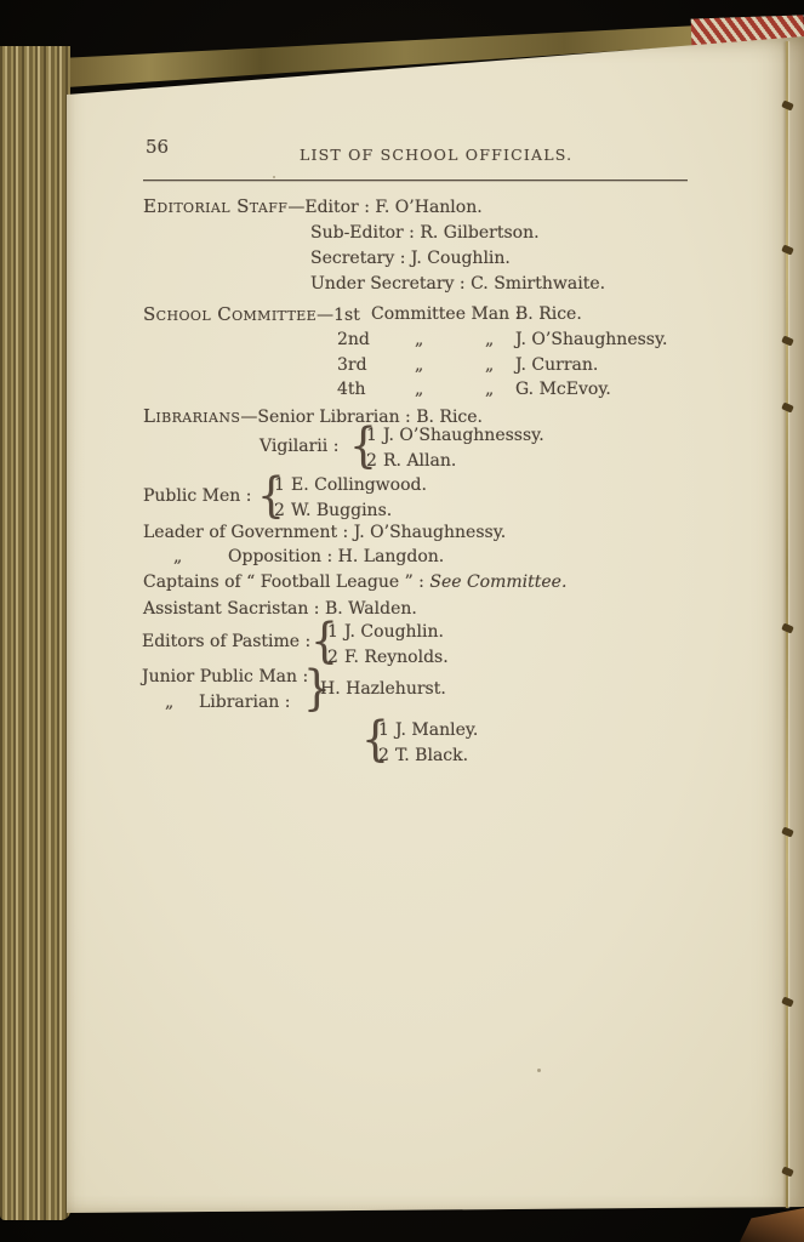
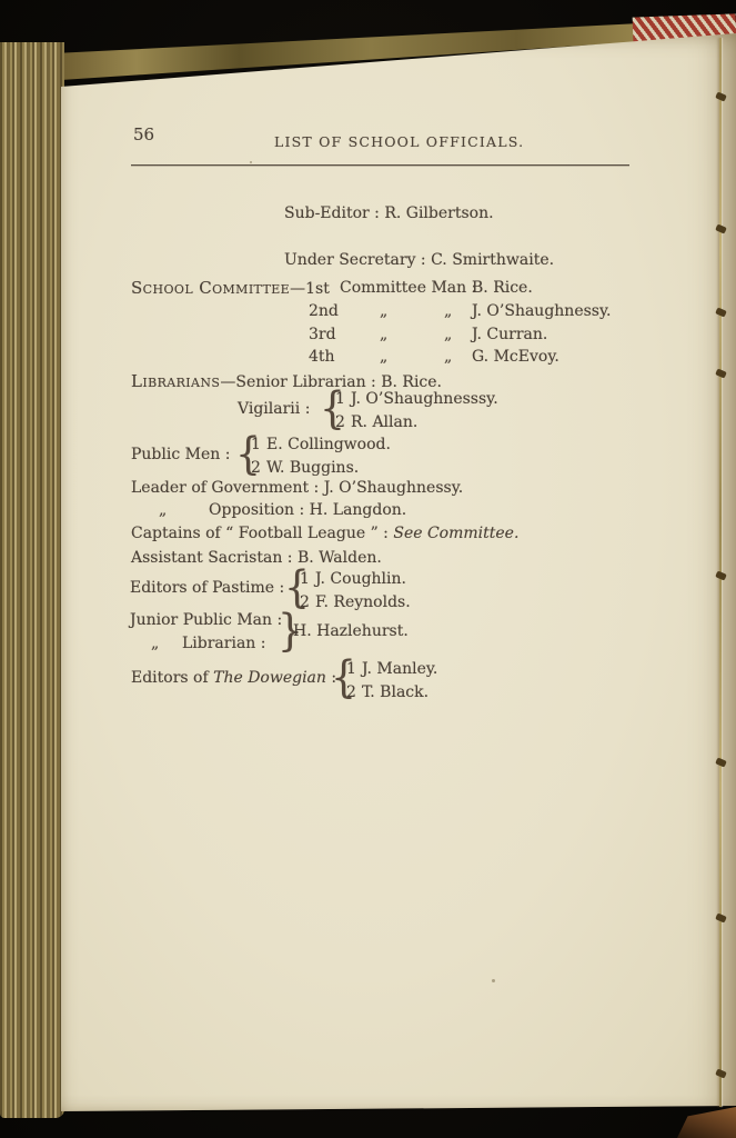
  56
  LIST OF SCHOOL OFFICIALS.
- Editorial Staff—Editor : F. O’Hanlon.
  Sub-Editor : R. Gilbertson.
- Secretary : J. Coughlin.
  Under Secretary : C. Smirthwaite.
  School Committee—1st
  Committee Man :
  B. Rice.
  2nd
  „
  „
  J. O’Shaughnessy.
  3rd
  „
  „
  J. Curran.
  4th
  „
  „
  G. McEvoy.
  Librarians—Senior Librarian : B. Rice.
  Vigilarii :
  {
  1 J. O’Shaughnesssy.
  2 R. Allan.
  Public Men :
  {
  1 E. Collingwood.
  2 W. Buggins.
  Leader of Government : J. O’Shaughnessy.
  „
  Opposition : H. Langdon.
  Captains of “ Football League ” : See Committee.
  Assistant Sacristan : B. Walden.
  Editors of Pastime :
  {
  1 J. Coughlin.
  2 F. Reynolds.
  Junior Public Man :
  „
  Librarian :
  }
  H. Hazlehurst.
+ Editors of The Dowegian :
  {
  1 J. Manley.
  2 T. Black.
